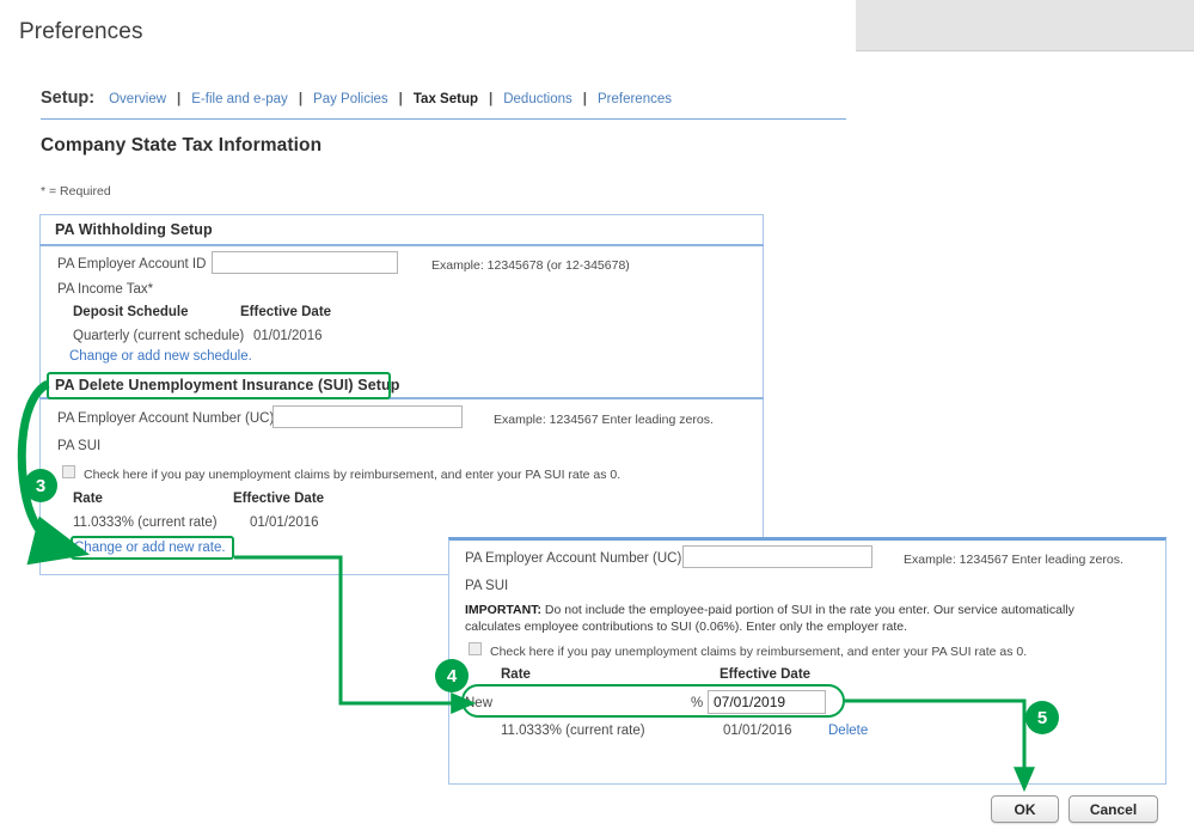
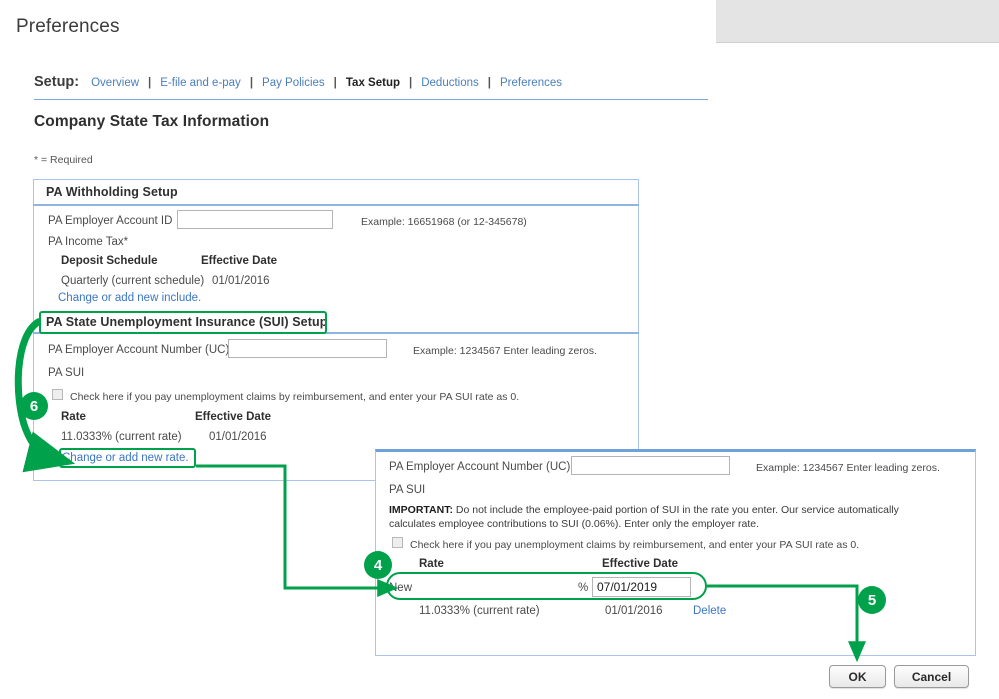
  Preferences
  Setup:
  Overview
  |
  E-file and e-pay
  |
  Pay Policies
  |
  Tax Setup
  |
  Deductions
  |
  Preferences
  Company State Tax Information
  * = Required
  PA Withholding Setup
  PA Employer Account ID
- Example: 12345678 (or 12-345678)
+ Example: 16651968 (or 12-345678)
  PA Income Tax*
  Deposit Schedule
  Effective Date
  Quarterly (current schedule)
  01/01/2016
- Change or add new schedule.
+ Change or add new include.
- PA Delete Unemployment Insurance (SUI) Setup
+ PA State Unemployment Insurance (SUI) Setup
  PA Employer Account Number (UC
  Example: 1234567 Enter leading zeros.
  PA SUI
  Check here if you pay unemployment claims by reimbursement, and enter your PA SUI rate as 0.
  Rate
  Effective Date
  11.0333% (current rate)
  01/01/2016
  Change or add new rate.
  PA Employer Account Number (UC)
  Example: 1234567 Enter leading zeros.
  PA SUI
  IMPORTANT: Do not include the employee-paid portion of SUI in the rate you enter. Our service automatically calculates employee contributions to SUI (0.06%). Enter only the employer rate.
  Check here if you pay unemployment claims by reimbursement, and enter your PA SUI rate as 0.
  Rate
  Effective Date
  New
  %
  07/01/2019
  11.0333% (current rate)
  01/01/2016
  Delete
  OK
  Cancel
- 3
+ 6
  4
  5
